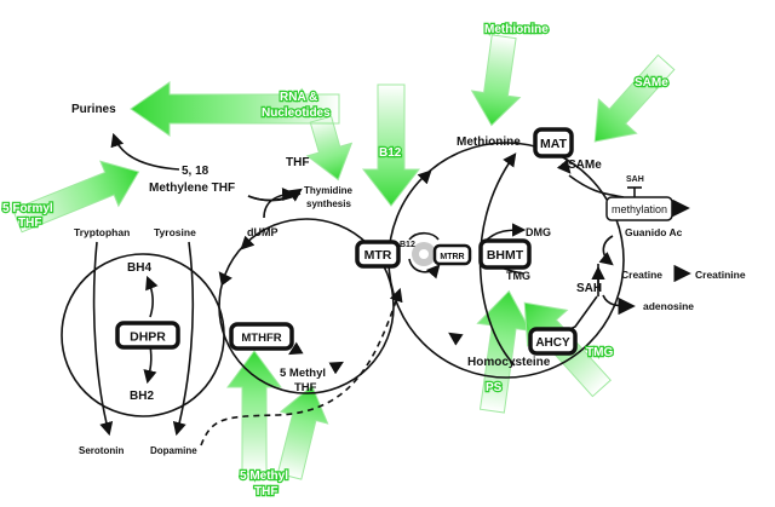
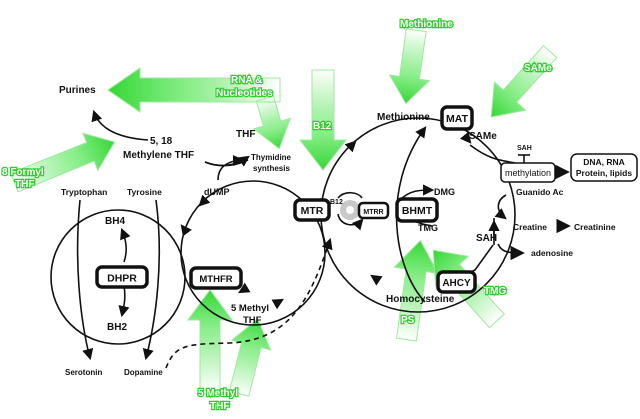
  DHPR
  MTHFR
  MTR
  BHMT
  MAT
  AHCY
  methylation
+ DNA, RNA
+ Protein, lipids
  Purines
  5, 18
  Methylene THF
  THF
  Thymidine
  synthesis
  dUMP
  Tryptophan
  Tyrosine
  BH4
  BH2
  Serotonin
  Dopamine
  5 Methyl
  THF
  Methionine
  SAMe
  DMG
  TMG
  Guanido Ac
  Creatine
  Creatinine
  SAH
  adenosine
  Homocysteine
  Methionine
  SAMe
  RNA &
  Nucleotides
  B12
- 5 Formyl
+ 8 Formyl
  THF
  5 Methyl
  THF
  PS
  TMG
